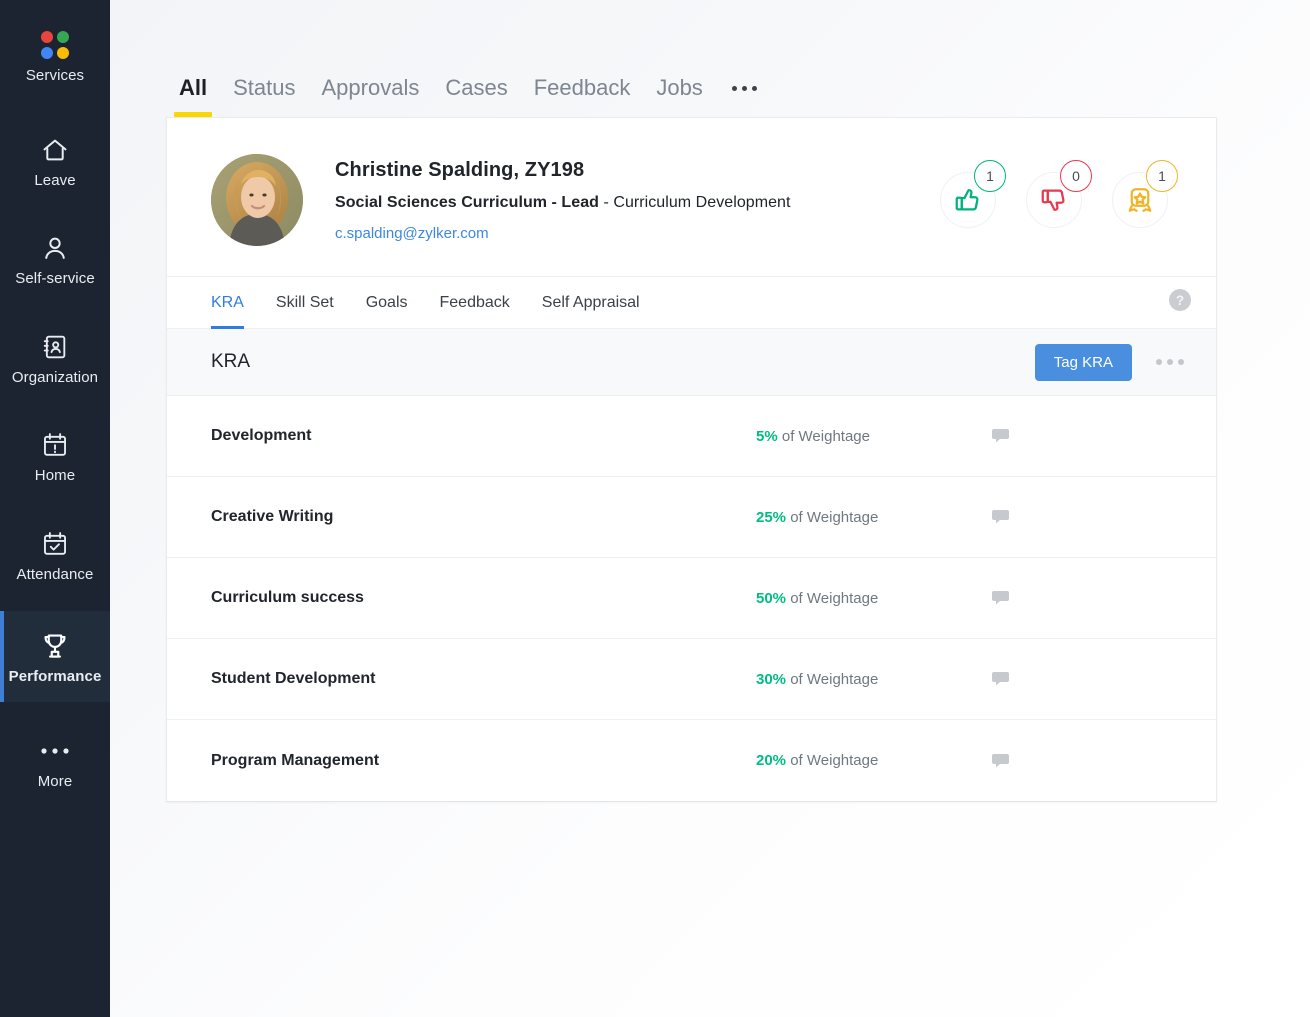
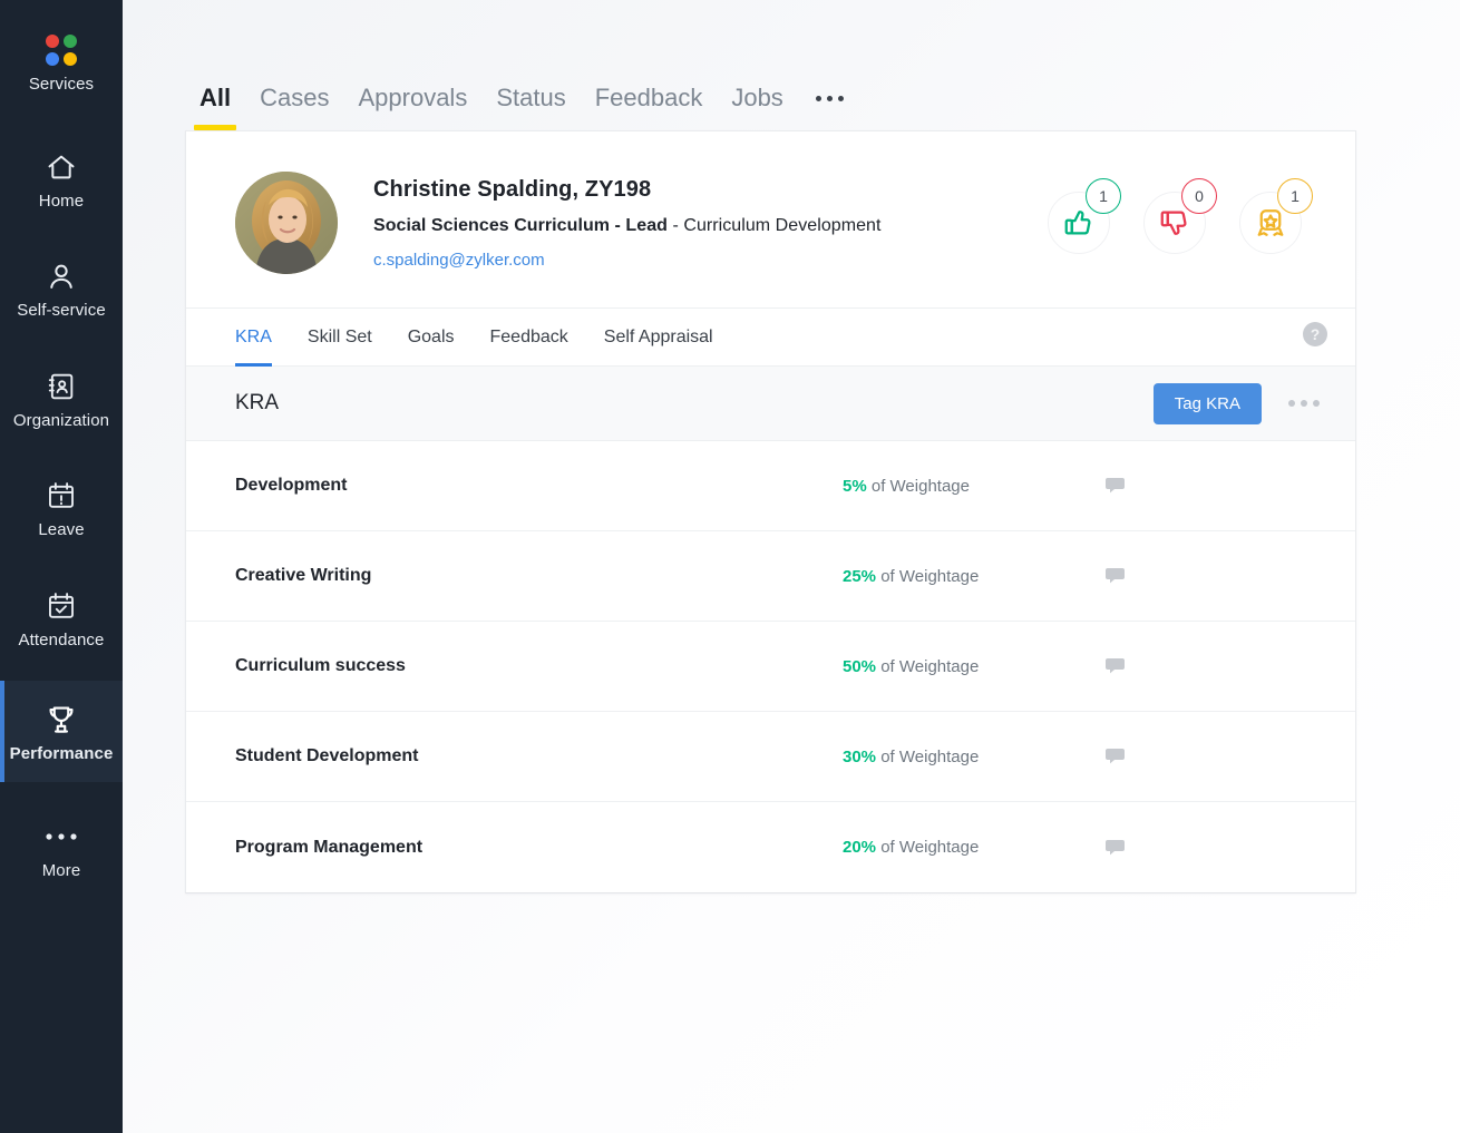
  Services
- Leave
+ Home
  Self-service
  Organization
- Home
+ Leave
  Attendance
  Performance
  More
  All
- Status
+ Cases
  Approvals
- Cases
+ Status
  Feedback
  Jobs
  Christine Spalding, ZY198
  Social Sciences Curriculum - Lead - Curriculum Development
  c.spalding@zylker.com
  1
  0
  1
  KRA
  Skill Set
  Goals
  Feedback
  Self Appraisal
  ?
  KRA
  Tag KRA
  Development
  5% of Weightage
  Creative Writing
  25% of Weightage
  Curriculum success
  50% of Weightage
  Student Development
  30% of Weightage
  Program Management
  20% of Weightage
